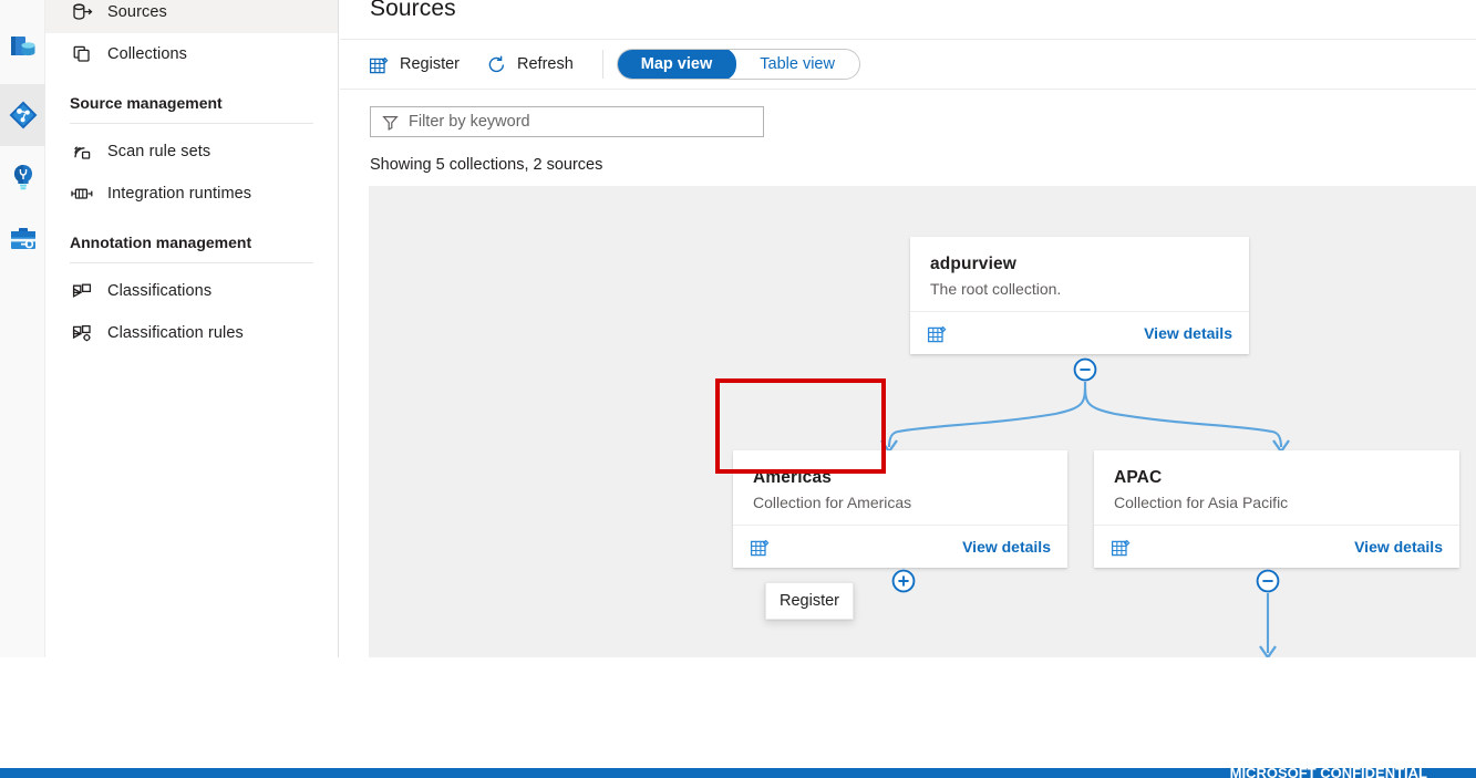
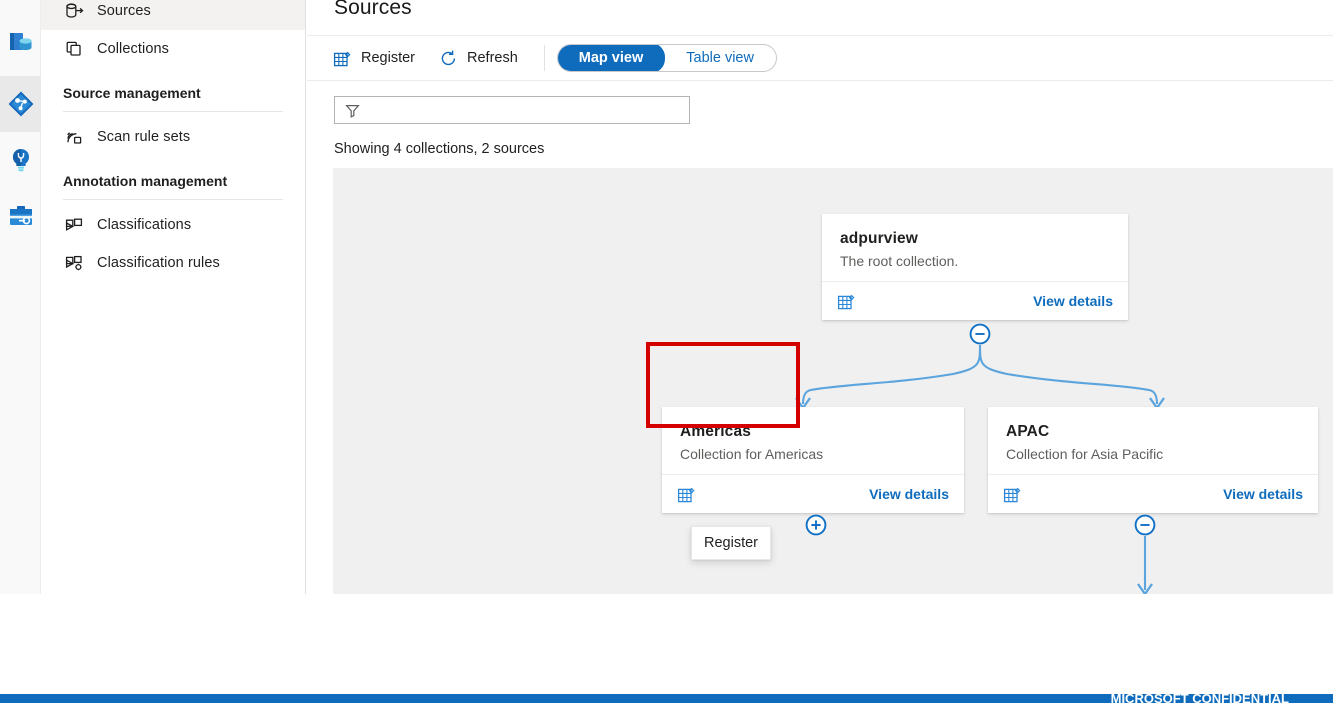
  Sources
  Collections
  Source management
  Scan rule sets
- Integration runtimes
  Annotation management
  Classifications
  Classification rules
  Sources
  Register
  Refresh
  Map view
  Table view
- Filter by keyword
- Showing 5 collections, 2 sources
+ Showing 4 collections, 2 sources
  adpurview
  The root collection.
  View details
  Americas
  Collection for Americas
  View details
  APAC
  Collection for Asia Pacific
  View details
  Register
  MICROSOFT CONFIDENTIAL
